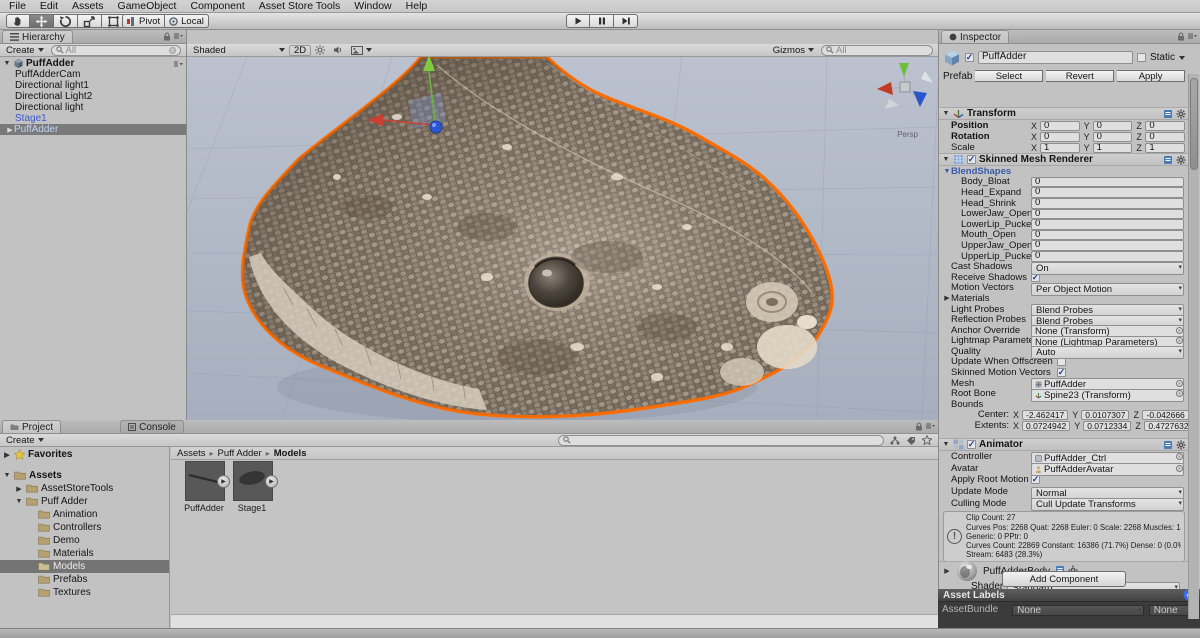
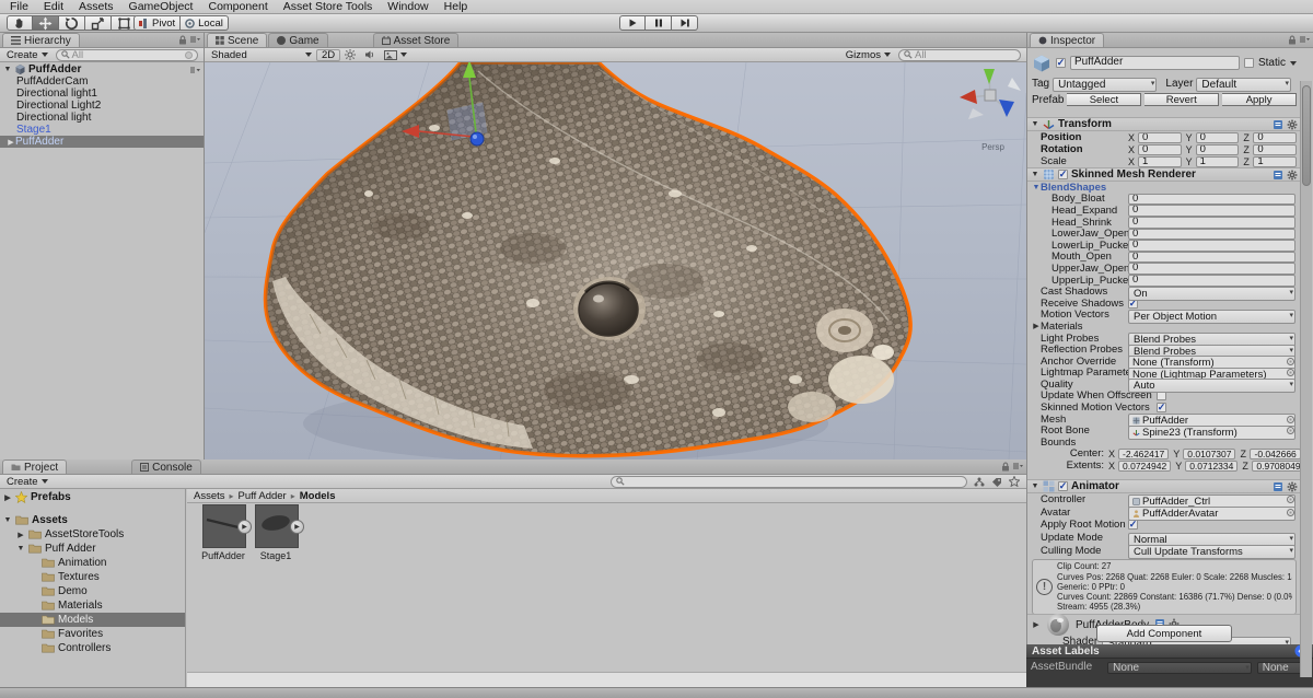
  File
  Edit
  Assets
  GameObject
  Component
  Asset Store Tools
  Window
  Help
  Pivot
  Local
  Hierarchy
  Create
  All
  PuffAdder
  PuffAdderCam
  Directional light1
  Directional Light2
  Directional light
  Stage1
  PuffAdder
+ Scene
+ Game
+ Asset Store
  Shaded
  2D
  Gizmos
  All
  Persp
  Inspector
  PuffAdder
  Static
+ Tag
+ Untagged
+ Layer
+ Default
  Prefab
  Select
  Revert
  Apply
  Transform
  Position
  X
  0
  Y
  0
  Z
  0
  Rotation
  X
  0
  Y
  0
  Z
  0
  Scale
  X
  1
  Y
  1
  Z
  1
  Skinned Mesh Renderer
  BlendShapes
  Body_Bloat
  0
  Head_Expand
  0
  Head_Shrink
  0
  LowerJaw_Open
  0
  LowerLip_Pucke
  0
  Mouth_Open
  0
  UpperJaw_Open
  0
  UpperLip_Pucke
  0
  Cast Shadows
  On
  Receive Shadows
  Motion Vectors
  Per Object Motion
  Materials
  Light Probes
  Blend Probes
  Reflection Probes
  Blend Probes
  Anchor Override
  None (Transform)
  Lightmap Paramet
  None (Lightmap Parameters)
  Quality
  Auto
  Update When Offscreen
  Skinned Motion Vectors
  Mesh
  PuffAdder
  Root Bone
  Spine23 (Transform)
  Bounds
  Center:
  X
  -2.462417
  Y
  0.0107307
  Z
  -0.042666
  Extents:
  X
  0.0724942
  Y
  0.0712334
  Z
- 0.4727632
+ 0.9708049
  Animator
  Controller
  PuffAdder_Ctrl
  Avatar
  PuffAdderAvatar
  Apply Root Motion
  Update Mode
  Normal
  Culling Mode
  Cull Update Transforms
  !
  Clip Count: 27
  Curves Pos: 2268 Quat: 2268 Euler: 0 Scale: 2268 Muscles: 1
  Generic: 0 PPtr: 0
  Curves Count: 22869 Constant: 16386 (71.7%) Dense: 0 (0.0%
- Stream: 6483 (28.3%)
+ Stream: 4955 (28.3%)
  Shader
  Standard
  Add Component
  Asset Labels
  AssetBundle
  None
  None
  Project
  Console
  Create
- Favorites
+ Prefabs
  Assets
  AssetStoreTools
  Puff Adder
  Animation
- Controllers
+ Textures
  Demo
  Materials
  Models
- Prefabs
+ Favorites
- Textures
+ Controllers
  Assets
  Puff Adder
  Models
  PuffAdder
  Stage1
